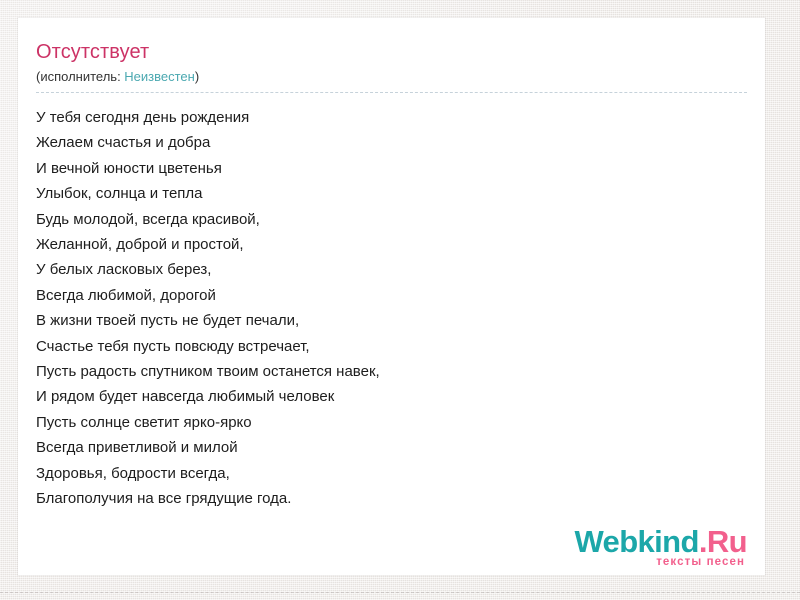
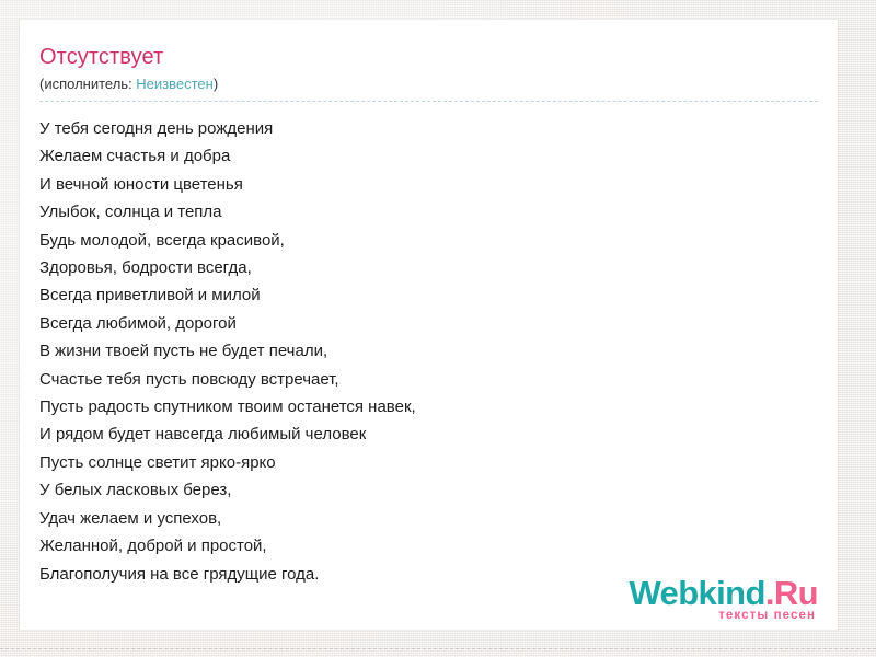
  Отсутствует
  (исполнитель: Неизвестен)
  У тебя сегодня день рождения
  Желаем счастья и добра
  И вечной юности цветенья
  Улыбок, солнца и тепла
  Будь молодой, всегда красивой,
- Желанной, доброй и простой,
+ Здоровья, бодрости всегда,
- У белых ласковых берез,
+ Всегда приветливой и милой
  Всегда любимой, дорогой
  В жизни твоей пусть не будет печали,
  Счастье тебя пусть повсюду встречает,
  Пусть радость спутником твоим останется навек,
  И рядом будет навсегда любимый человек
  Пусть солнце светит ярко-ярко
- Всегда приветливой и милой
+ У белых ласковых берез,
+ Удач желаем и успехов,
- Здоровья, бодрости всегда,
+ Желанной, доброй и простой,
  Благополучия на все грядущие года.
  Webkind.Ru
  тексты песен
